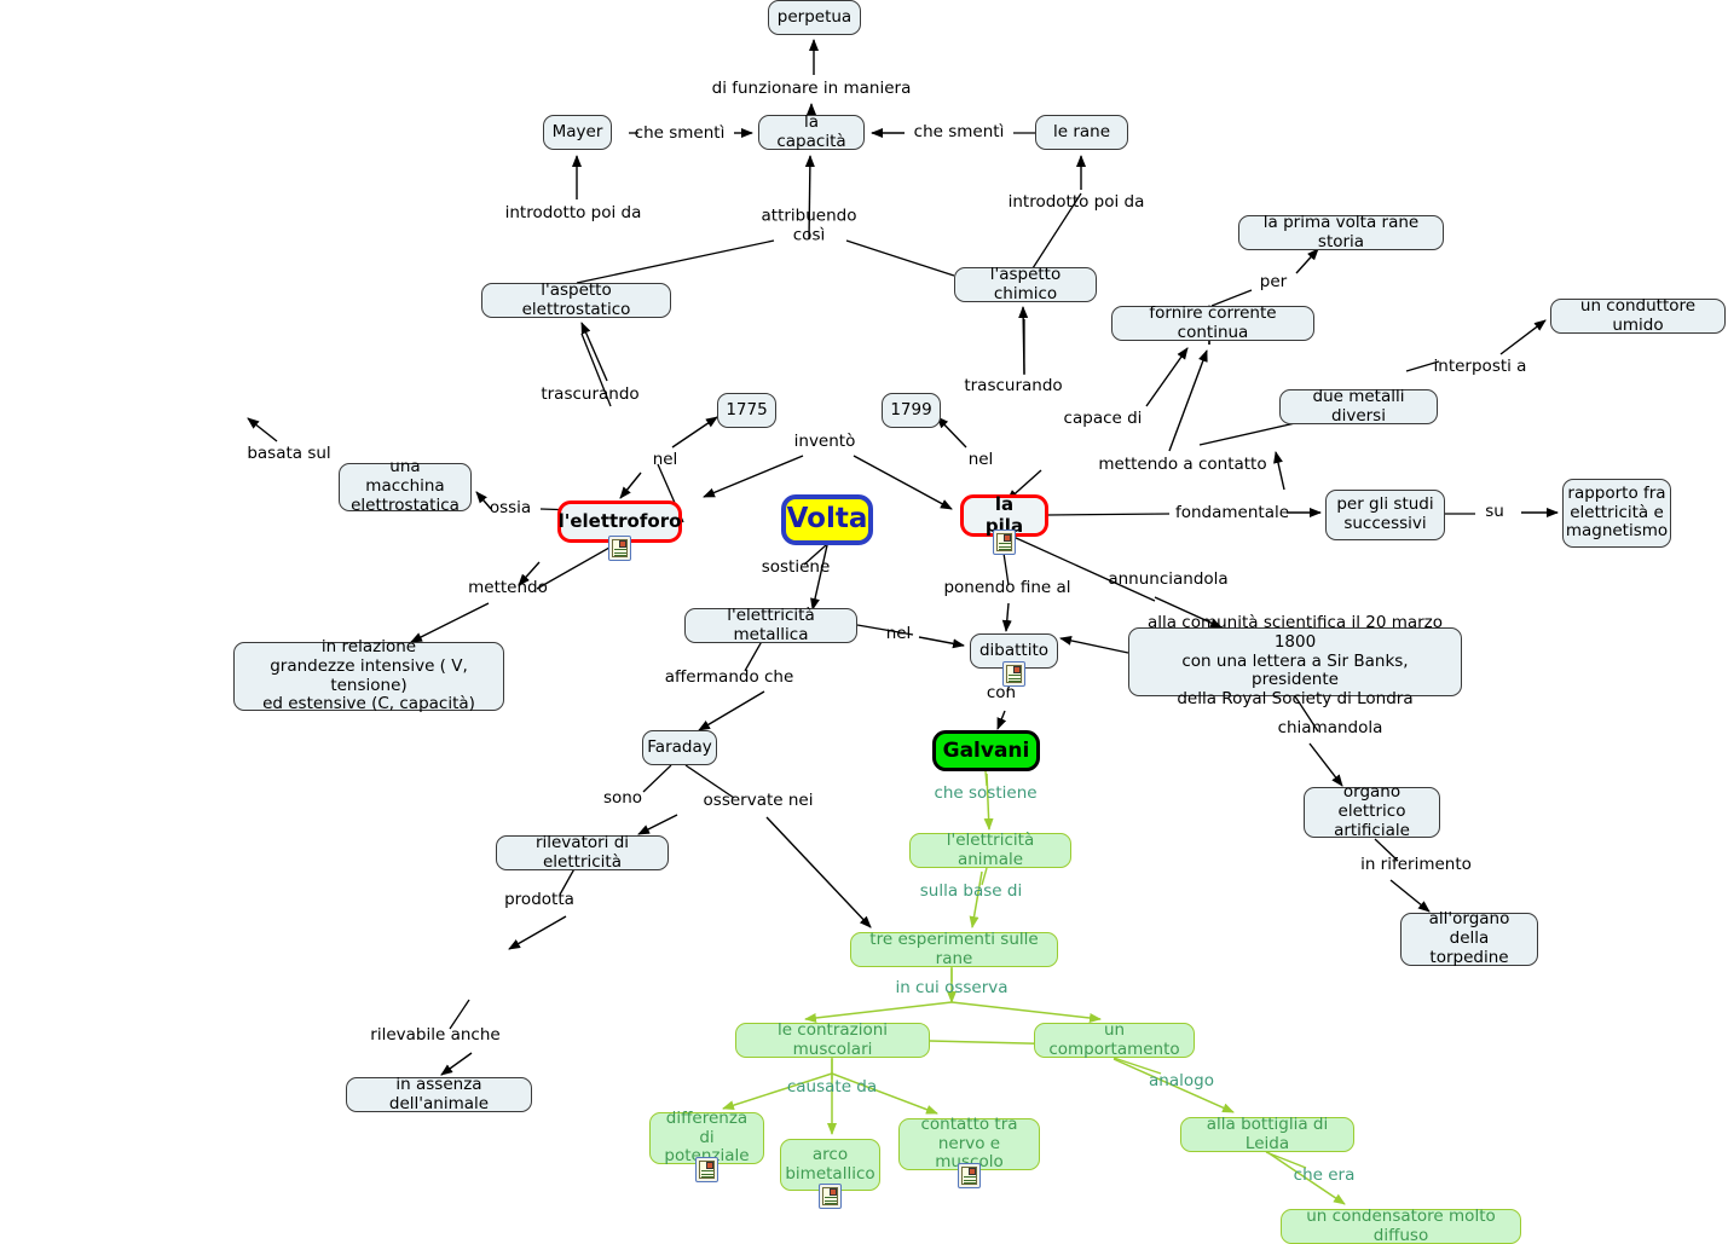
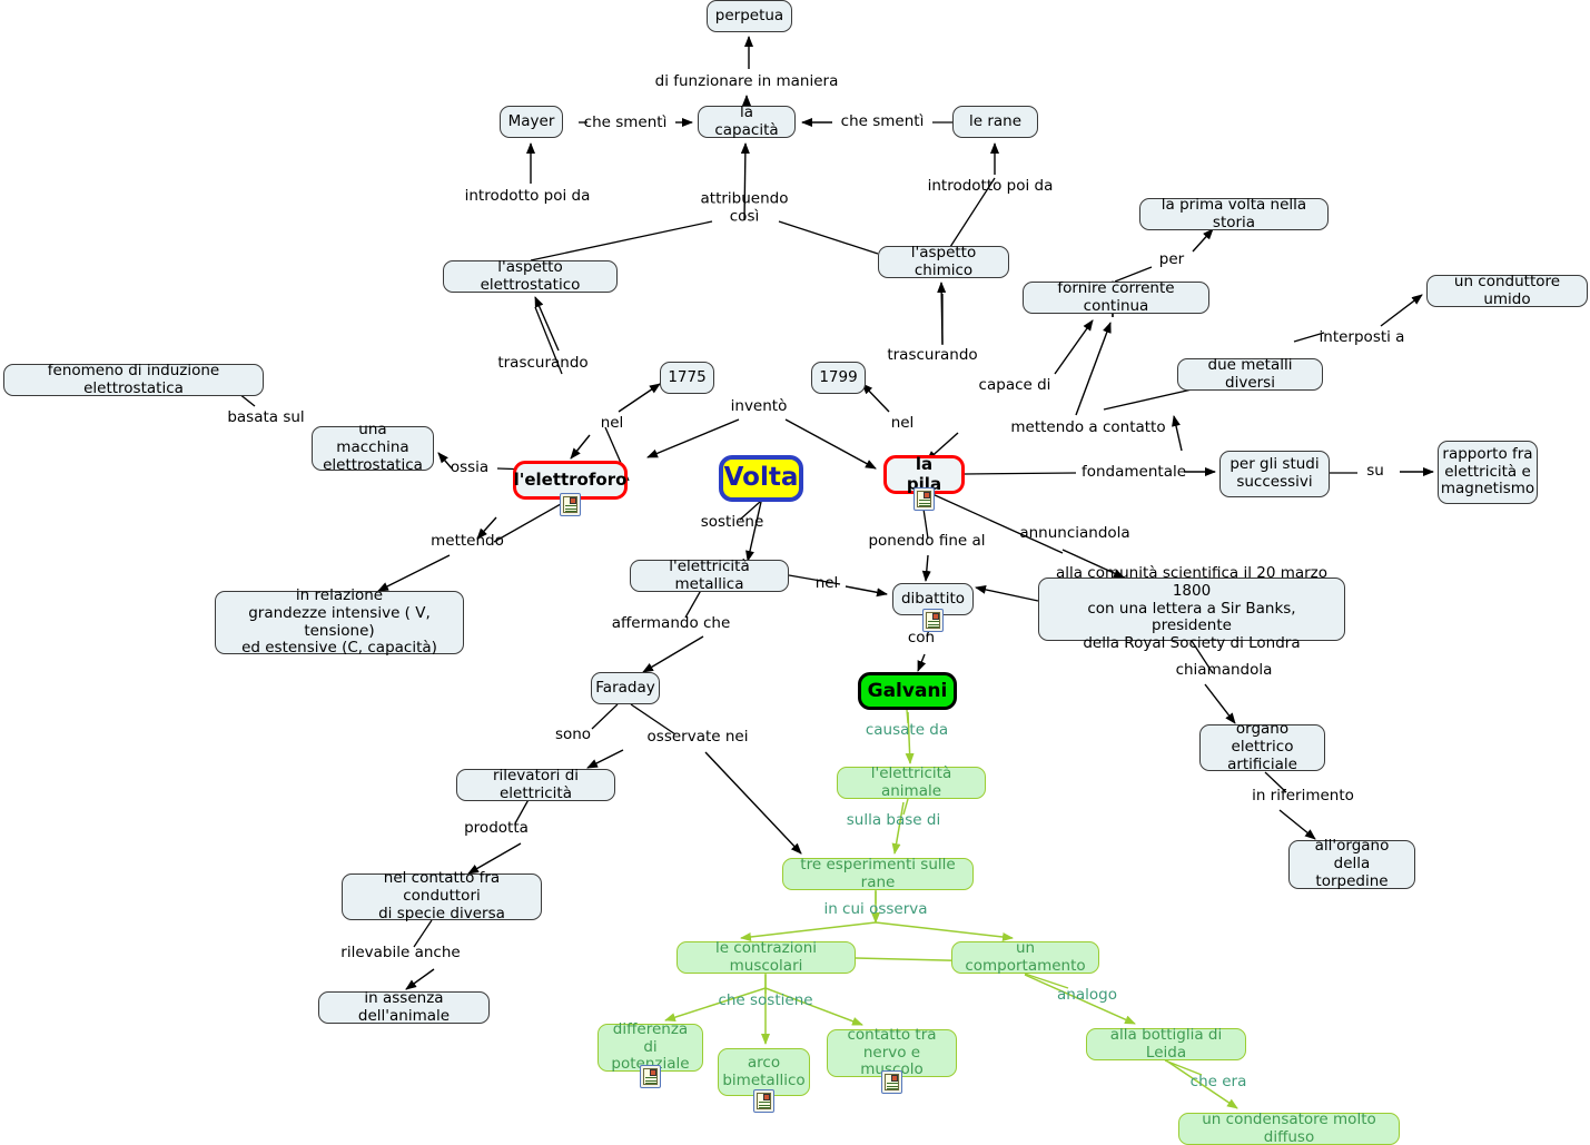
  perpetua
  Mayer
  la capacità
  le rane
- la prima volta rane storia
+ la prima volta nella storia
  l'aspetto elettrostatico
  l'aspetto chimico
  fornire corrente continua
  un conduttore umido
+ fenomeno di induzione elettrostatica
  due metalli diversi
  1775
  1799
  una macchina
  elettrostatica
  l'elettroforo
  Volta
  la pila
  per gli studi
  successivi
  rapporto fra
  elettricità e
  magnetismo
  l'elettricità metallica
  dibattito
  in relazione
  grandezze intensive ( V, tensione)
  ed estensive (C, capacità)
  alla comunità scientifica il 20 marzo 1800
  con una lettera a Sir Banks, presidente
  della Royal Society di Londra
  Faraday
  Galvani
  organo elettrico
  artificiale
  l'elettricità animale
  rilevatori di elettricità
  all'organo della
  torpedine
  tre esperimenti sulle rane
+ nel contatto fra conduttori
+ di specie diversa
  le contrazioni muscolari
  un comportamento
  in assenza dell'animale
  alla bottiglia di Leida
  differenza
  di potiale
  contatto tra
  nervo e muolo
  arco
  bimetallico
  un condensatore molto diffuso
  di funzionare in maniera
  che smentì
  che smentì
  introdotto poi da
  attribuendo
  così
  introdotto poi da
  per
  interposti a
  trascurando
  trascurando
  capace di
  basata sul
  inventò
  nel
  nel
  mettendo a contatto
  ossia
  fondamentale
  su
  sostiene
  mettendo
  ponendo fine al
  annunciandola
  nel
  affermando che
  con
  chiamandola
- che sostiene
+ causate da
  osservate nei
  sono
  in riferimento
  sulla base di
  prodotta
  in cui osserva
  rilevabile anche
- causate da
+ che sostiene
  analogo
  che era
